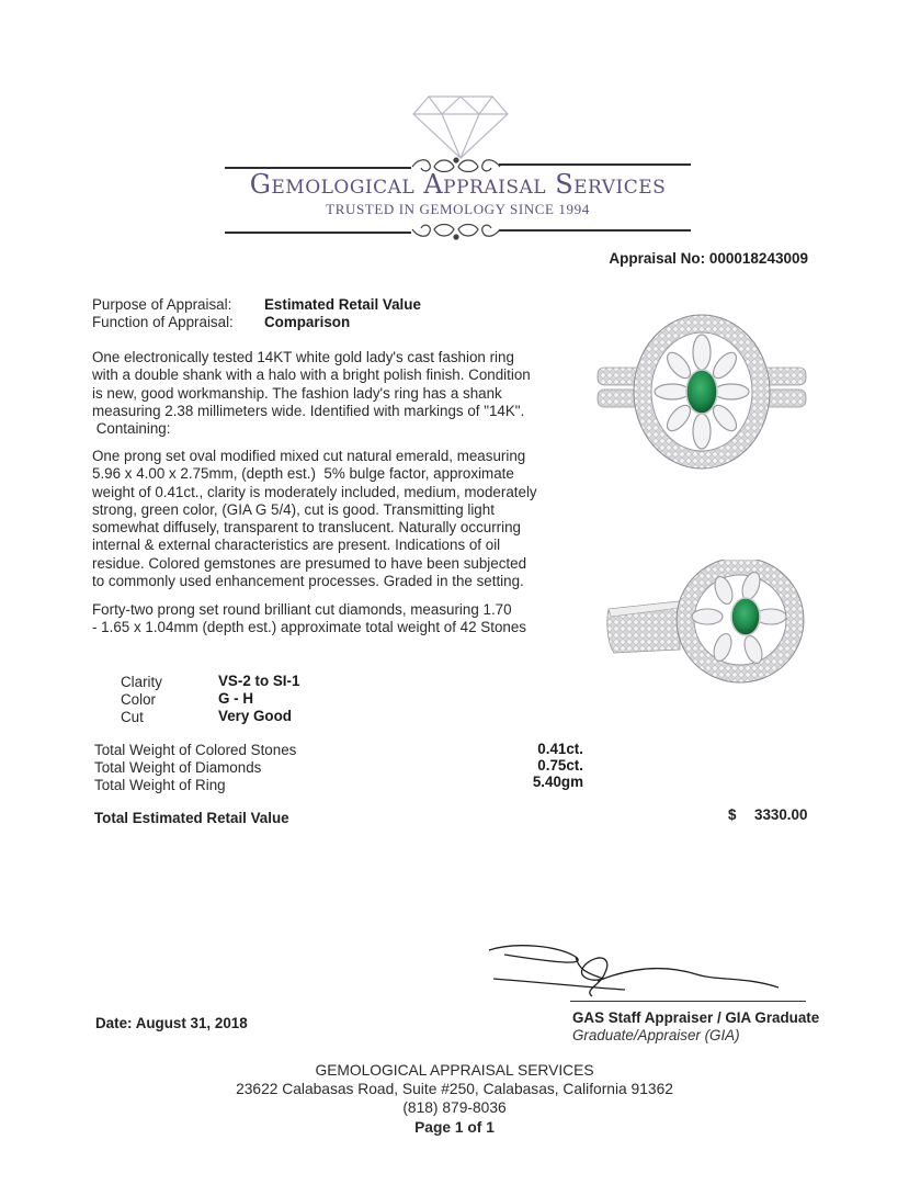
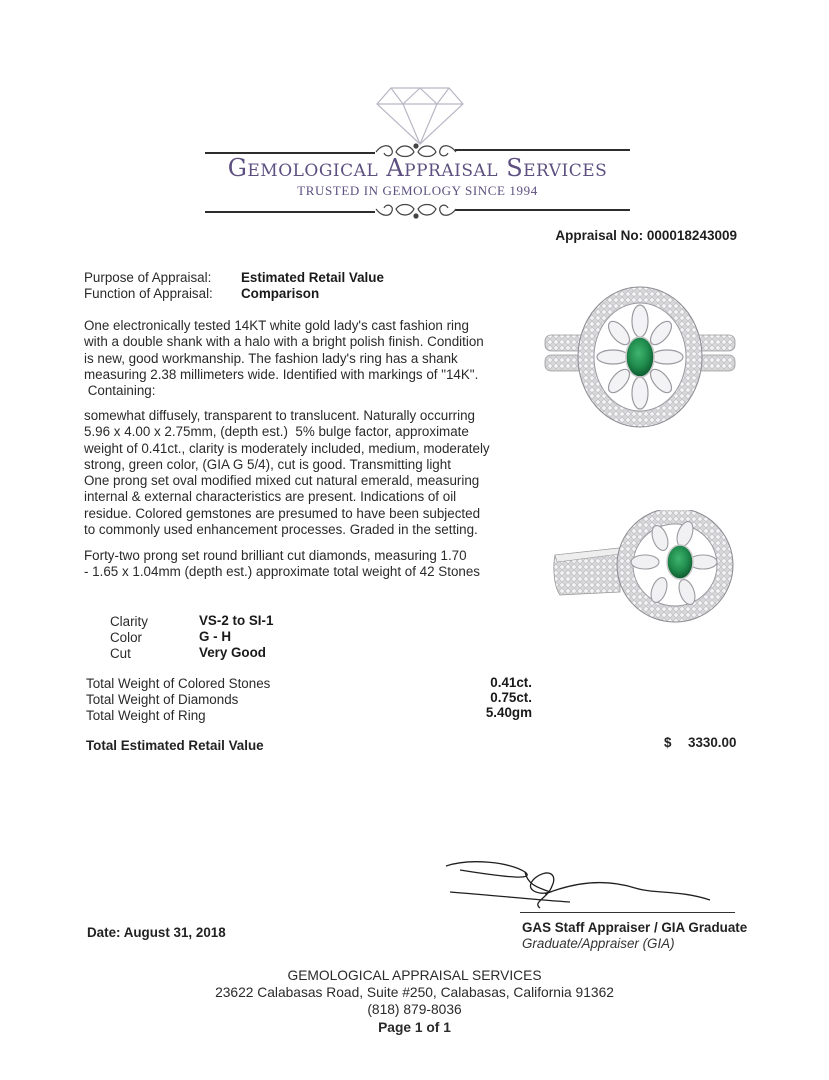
  Gemological Appraisal Services
  TRUSTED IN GEMOLOGY SINCE 1994
  Appraisal No: 000018243009
  Purpose of Appraisal:
  Estimated Retail Value
  Function of Appraisal:
  Comparison
  One electronically tested 14KT white gold lady's cast fashion ring
  with a double shank with a halo with a bright polish finish. Condition
  is new, good workmanship. The fashion lady's ring has a shank
  measuring 2.38 millimeters wide. Identified with markings of "14K".
  Containing:
- One prong set oval modified mixed cut natural emerald, measuring
+ somewhat diffusely, transparent to translucent. Naturally occurring
  5.96 x 4.00 x 2.75mm, (depth est.) 5% bulge factor, approximate
  weight of 0.41ct., clarity is moderately included, medium, moderately
  strong, green color, (GIA G 5/4), cut is good. Transmitting light
- somewhat diffusely, transparent to translucent. Naturally occurring
+ One prong set oval modified mixed cut natural emerald, measuring
  internal & external characteristics are present. Indications of oil
  residue. Colored gemstones are presumed to have been subjected
  to commonly used enhancement processes. Graded in the setting.
  Forty-two prong set round brilliant cut diamonds, measuring 1.70
  - 1.65 x 1.04mm (depth est.) approximate total weight of 42 Stones
  Clarity
  VS-2 to SI-1
  Color
  G - H
  Cut
  Very Good
  Total Weight of Colored Stones
  0.41ct.
  Total Weight of Diamonds
  0.75ct.
  Total Weight of Ring
  5.40gm
  Total Estimated Retail Value
  $
  3330.00
  GAS Staff Appraiser / GIA Graduate
  Graduate/Appraiser (GIA)
  Date: August 31, 2018
  GEMOLOGICAL APPRAISAL SERVICES
  23622 Calabasas Road, Suite #250, Calabasas, California 91362
  (818) 879-8036
  Page 1 of 1
